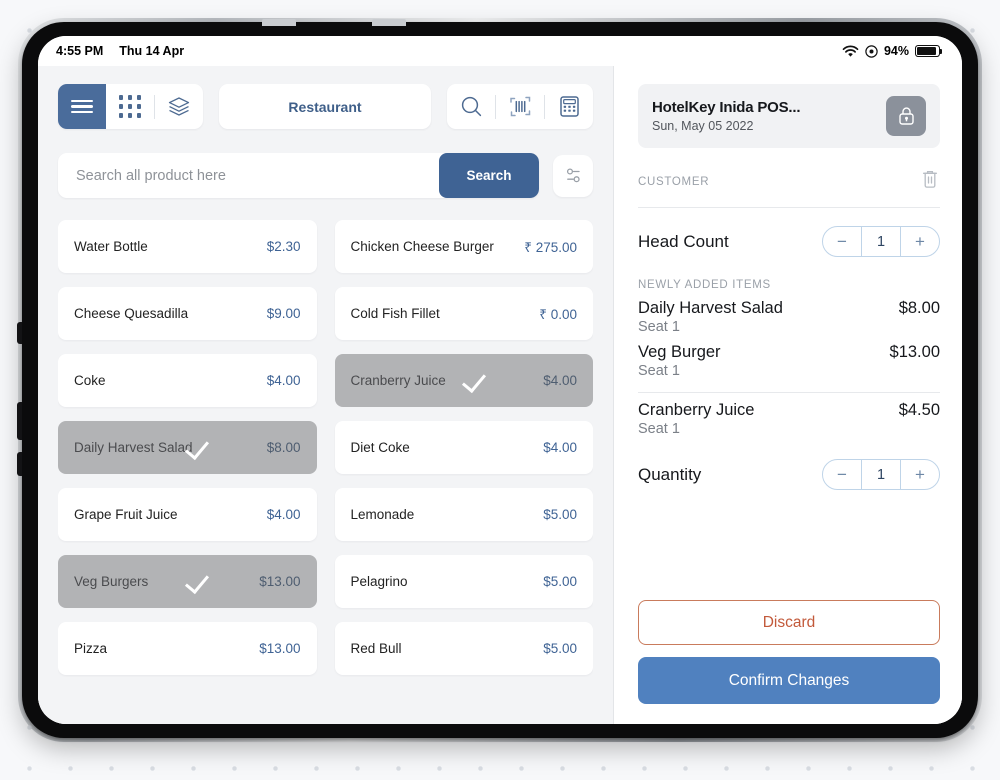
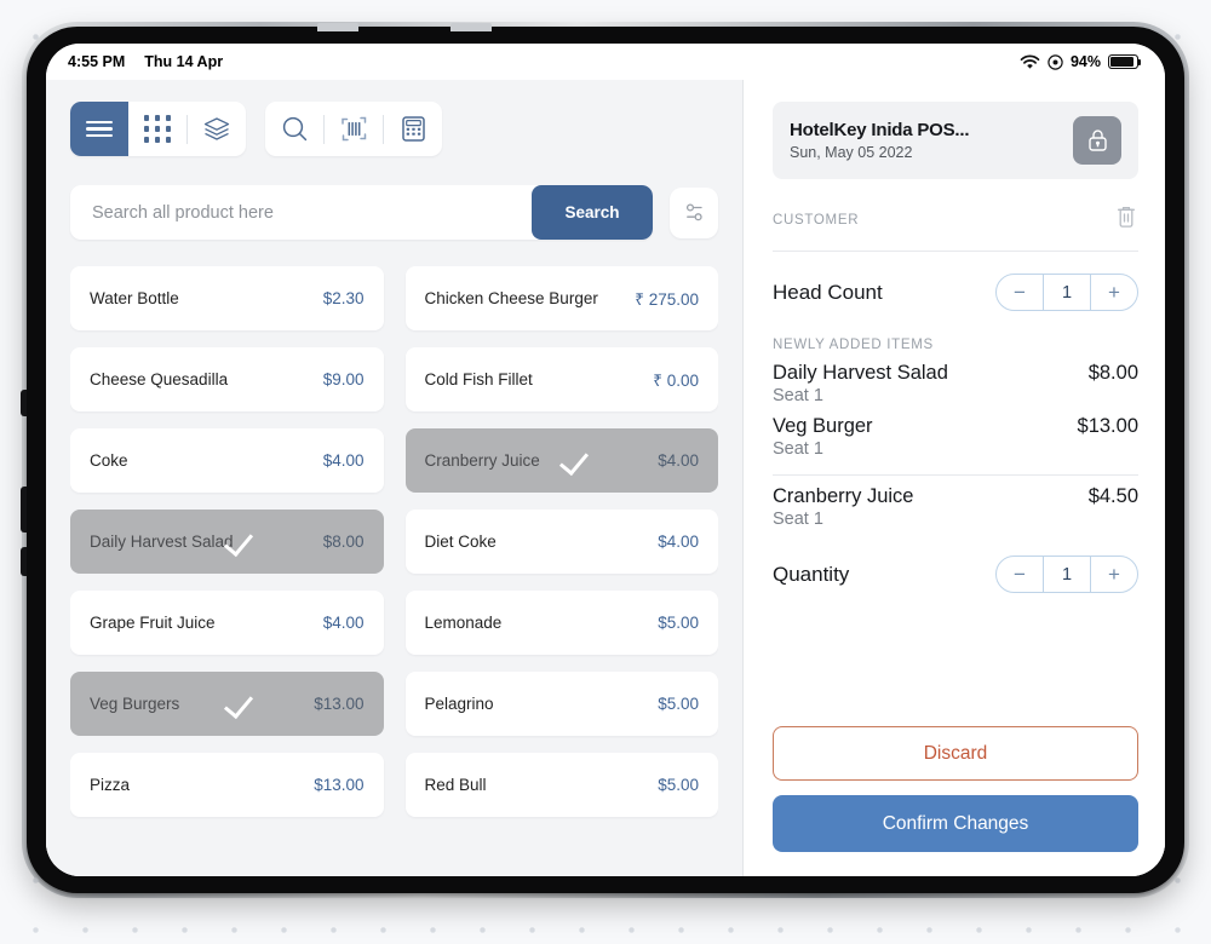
  4:55 PM
  Thu 14 Apr
  94%
- Restaurant
  Search all product here
  Search
  Water Bottle
  $2.30
  Chicken Cheese Burger
  ₹ 275.00
  Cheese Quesadilla
  $9.00
  Cold Fish Fillet
  ₹ 0.00
  Coke
  $4.00
  Cranberry Juice
  $4.00
  Daily Harvest Salad
  $8.00
  Diet Coke
  $4.00
  Grape Fruit Juice
  $4.00
  Lemonade
  $5.00
  Veg Burgers
  $13.00
  Pelagrino
  $5.00
  Pizza
  $13.00
  Red Bull
  $5.00
  HotelKey Inida POS...
  Sun, May 05 2022
  CUSTOMER
  Head Count
  −
  1
  +
  NEWLY ADDED ITEMS
  Daily Harvest Salad
  $8.00
  Seat 1
  Veg Burger
  $13.00
  Seat 1
  Cranberry Juice
  $4.50
  Seat 1
  Quantity
  −
  1
  +
  Discard
  Confirm Changes
